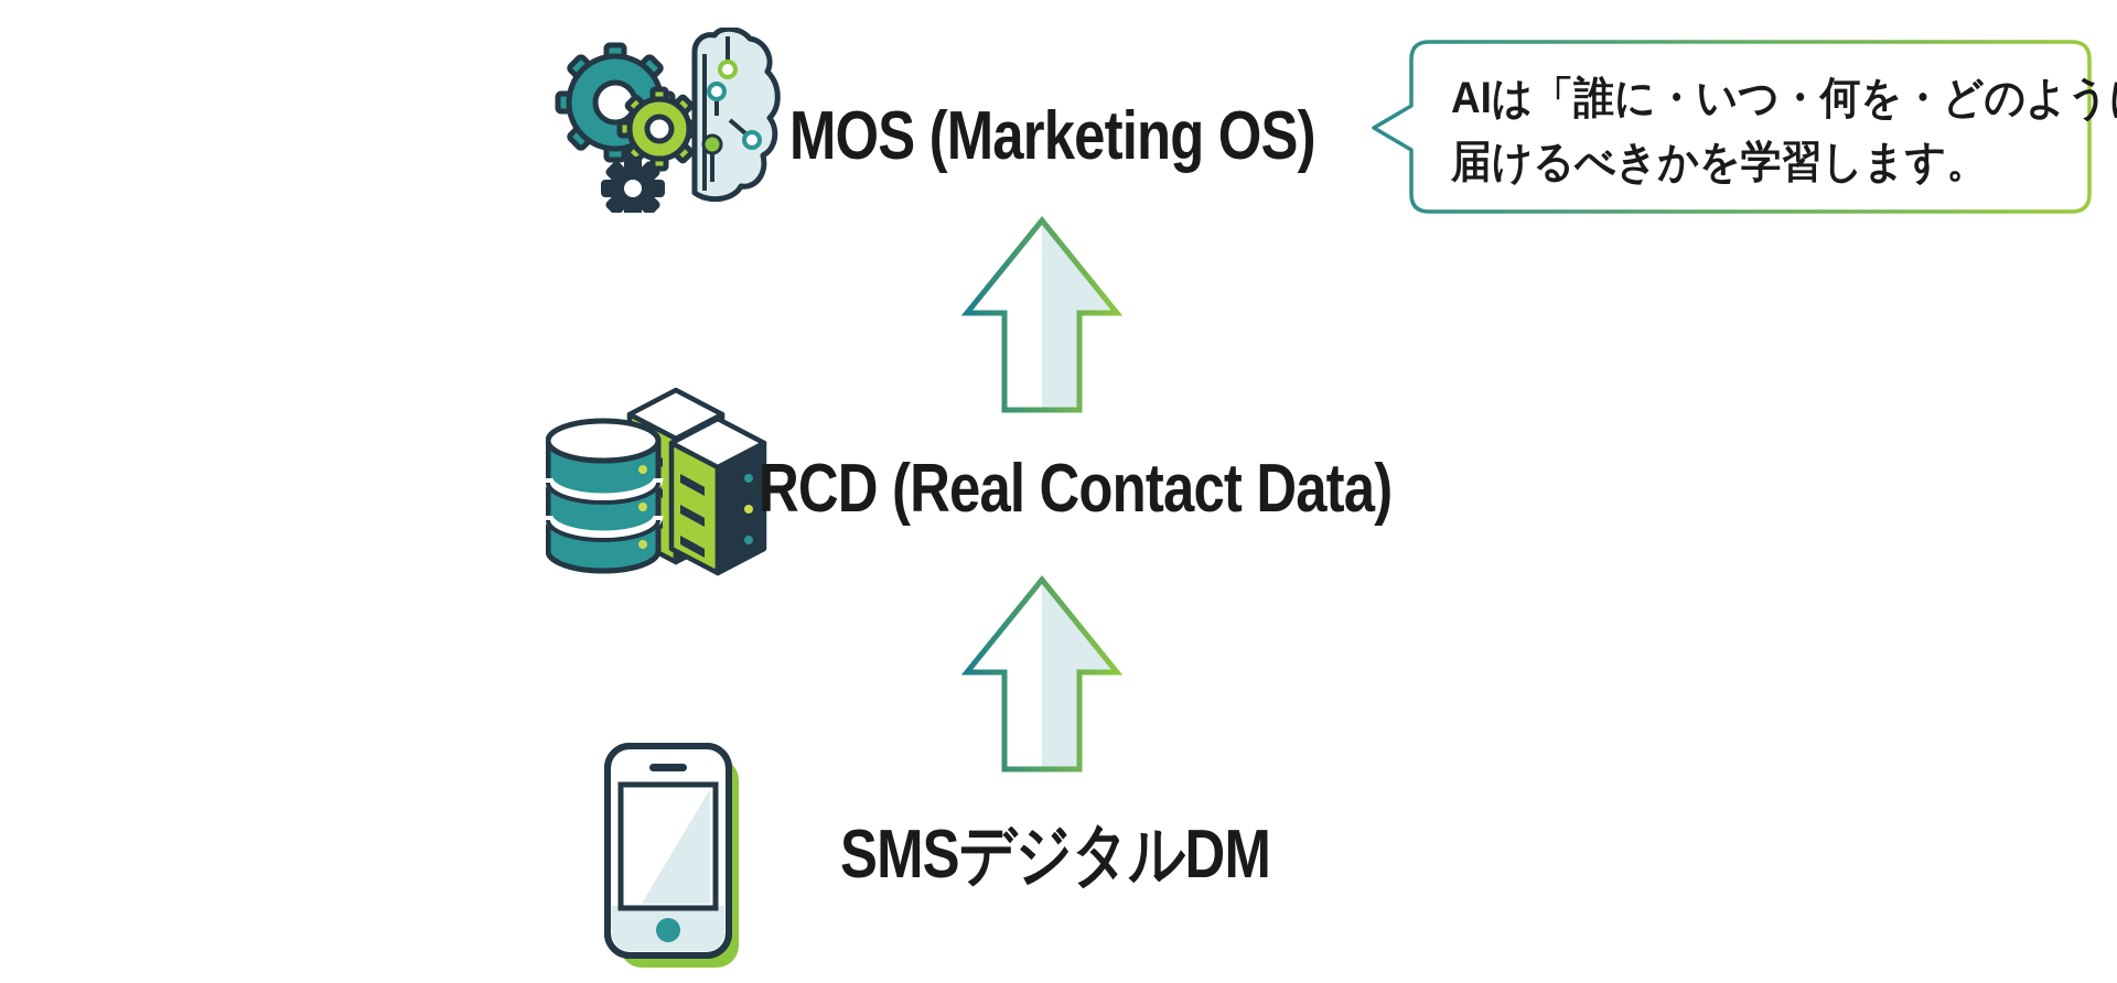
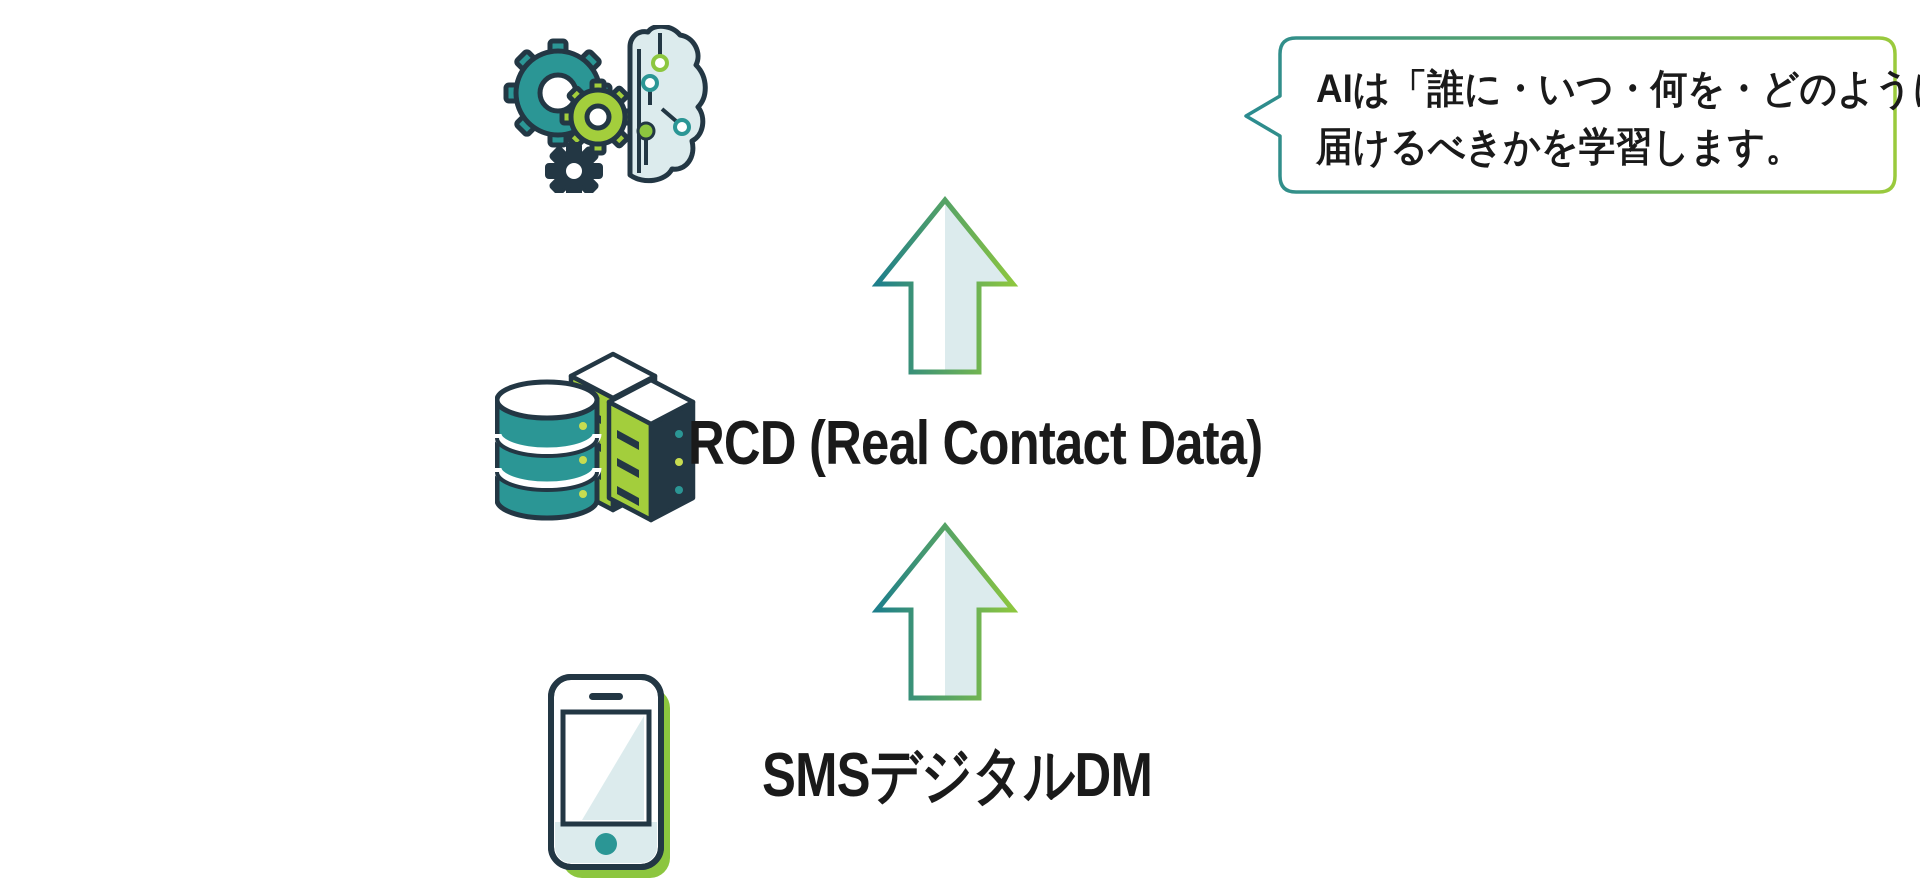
- MOS (Marketing OS)
  AIは「誰に・いつ・何を・どのよう
  届けるべきかを学習します。
  RCD (Real Contact Data)
  SMSデジタルDM
